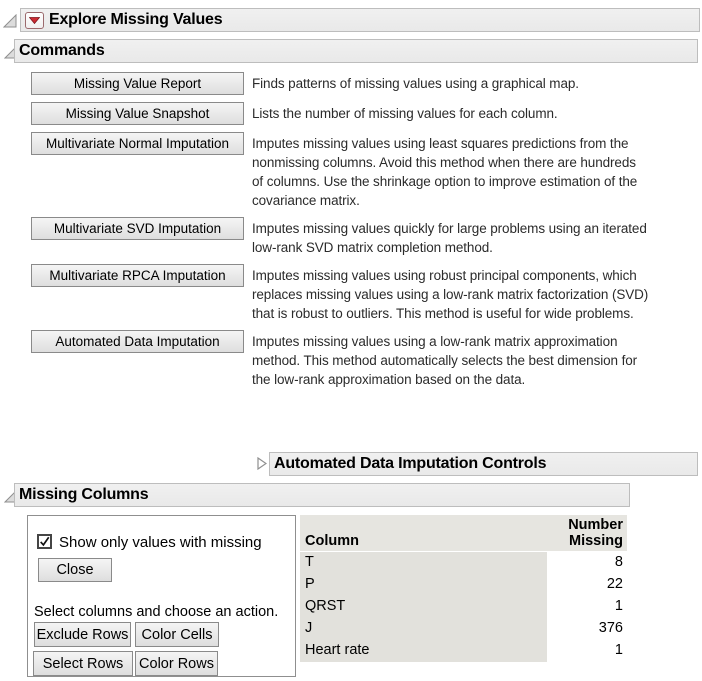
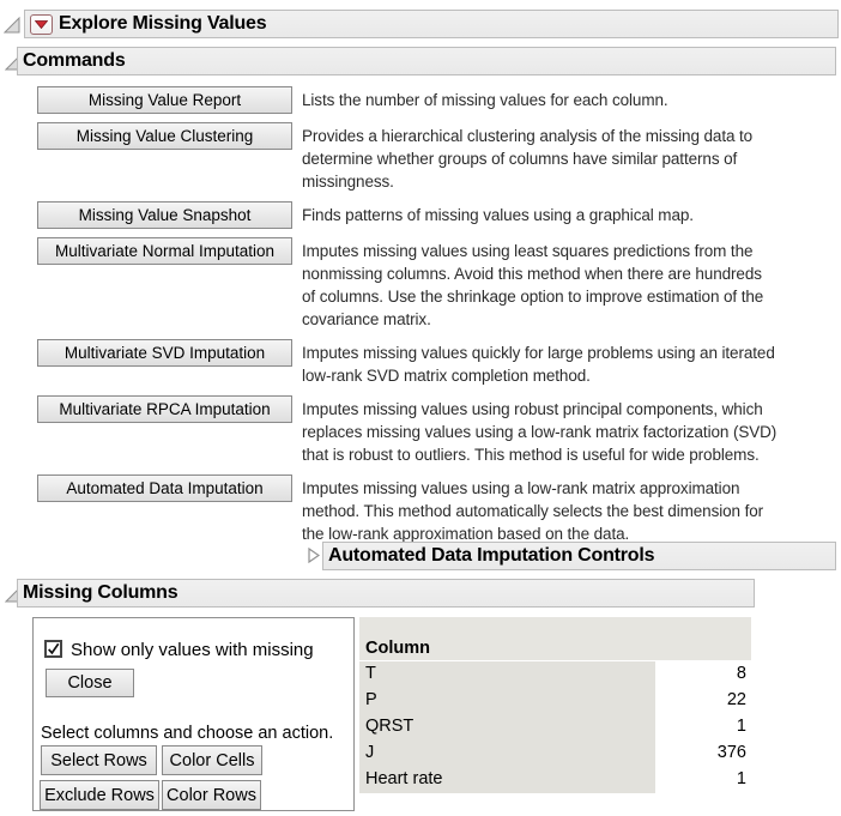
  Explore Missing Values
  Commands
  Missing Value Report
- Finds patterns of missing values using a graphical map.
+ Lists the number of missing values for each column.
+ Missing Value Clustering
+ Provides a hierarchical clustering analysis of the missing data to
+ determine whether groups of columns have similar patterns of
+ missingness.
  Missing Value Snapshot
- Lists the number of missing values for each column.
+ Finds patterns of missing values using a graphical map.
  Multivariate Normal Imputation
  Imputes missing values using least squares predictions from the
  nonmissing columns. Avoid this method when there are hundreds
  of columns. Use the shrinkage option to improve estimation of the
  covariance matrix.
  Multivariate SVD Imputation
  Imputes missing values quickly for large problems using an iterated
  low-rank SVD matrix completion method.
  Multivariate RPCA Imputation
  Imputes missing values using robust principal components, which
  replaces missing values using a low-rank matrix factorization (SVD)
  that is robust to outliers. This method is useful for wide problems.
  Automated Data Imputation
  Imputes missing values using a low-rank matrix approximation
  method. This method automatically selects the best dimension for
  the low-rank approximation based on the data.
  Automated Data Imputation Controls
  Missing Columns
  Show only values with missing
  Close
  Select columns and choose an action.
- Exclude Rows
+ Select Rows
  Color Cells
- Select Rows
+ Exclude Rows
  Color Rows
  Column
- Number Missing
  T
  8
  P
  22
  QRST
  1
  J
  376
  Heart rate
  1
